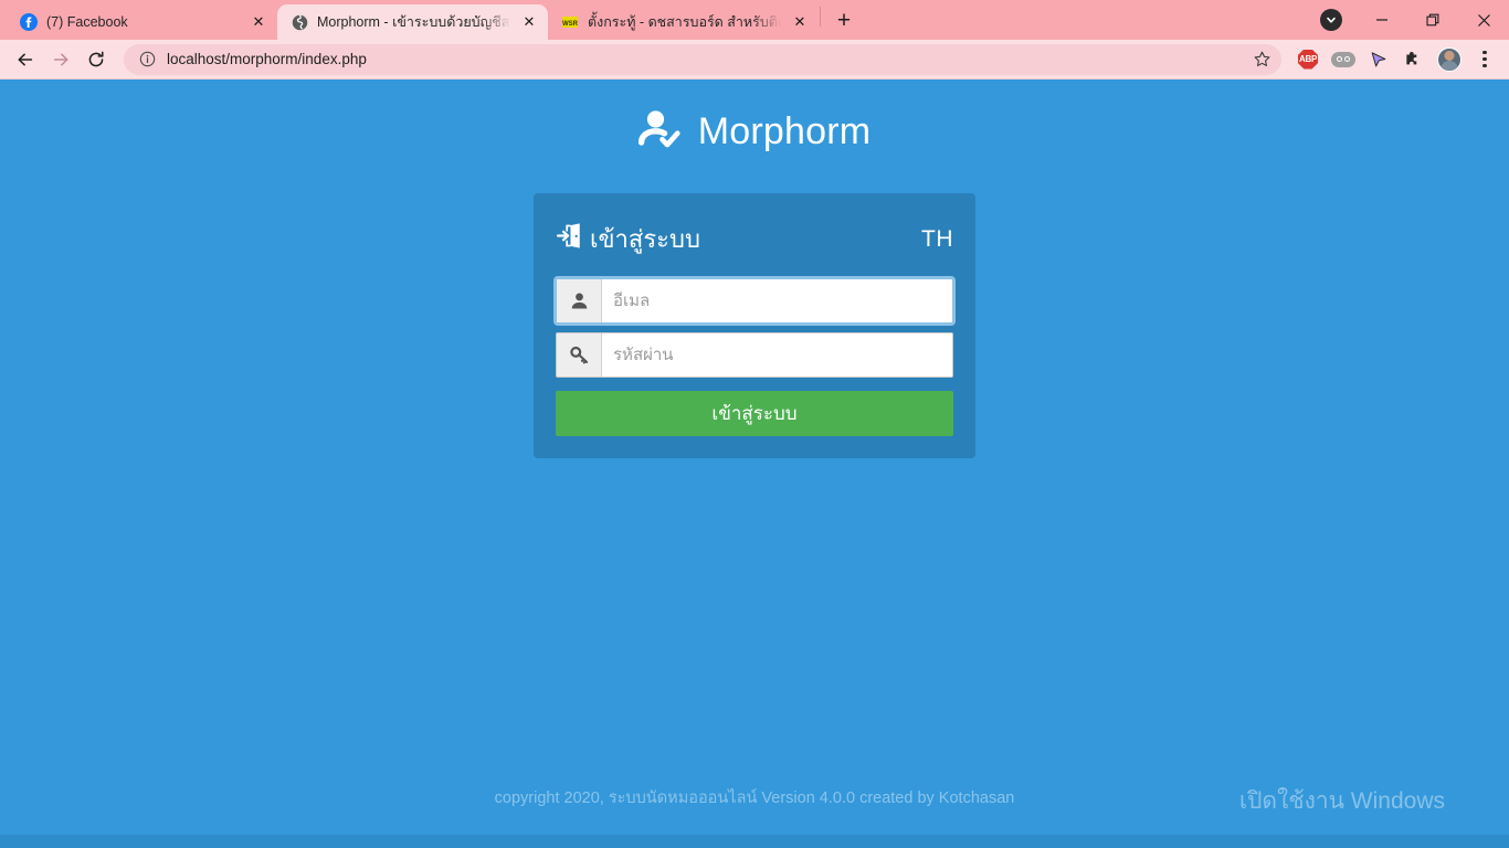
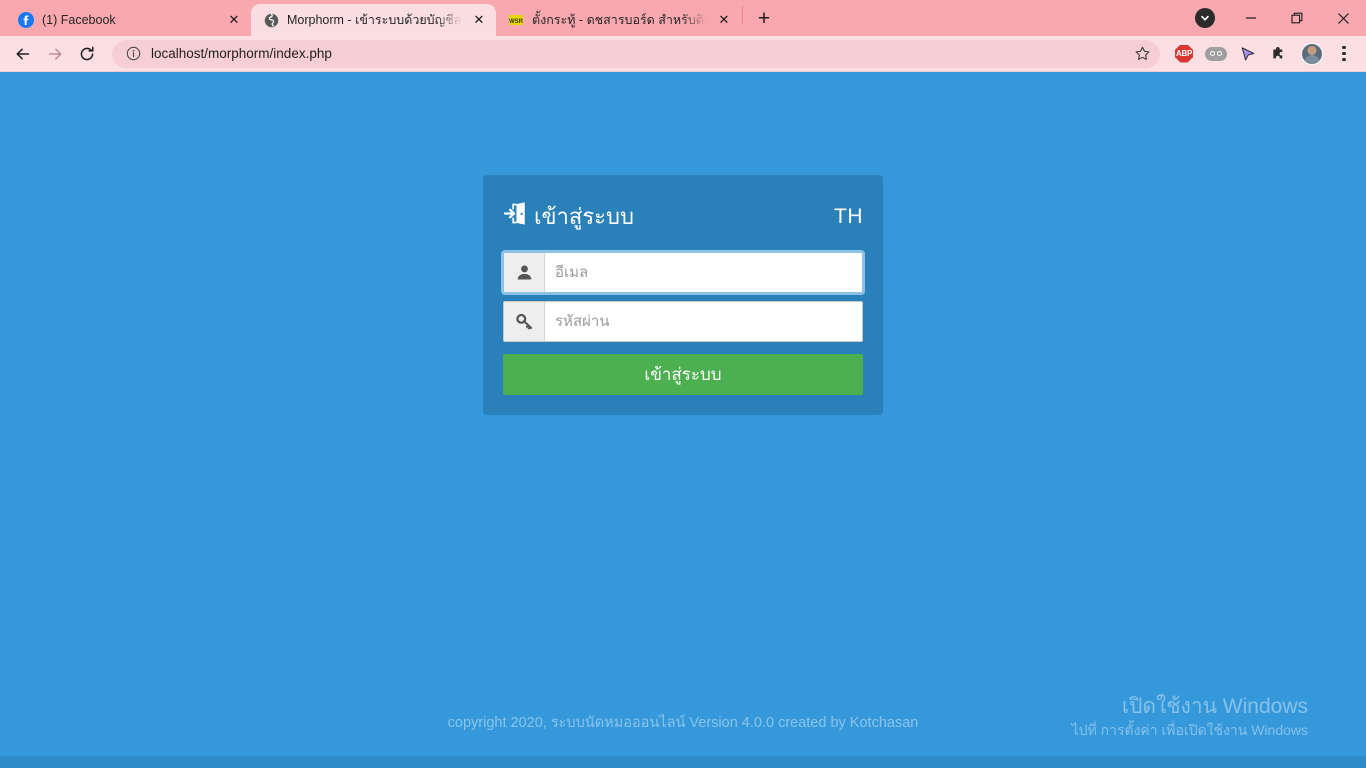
- (7) Facebook
+ (1) Facebook
  ✕
  Morphorm - เข้าระบบด้วยบัญชีส
  ✕
  ตั้งกระทู้ - ดชสารบอร์ด สำหรับติ
  ✕
  +
  localhost/morphorm/index.php
  ABP
- Morphorm
  เข้าสู่ระบบ
  TH
  อีเมล
  รหัสผ่าน
  เข้าสู่ระบบ
  copyright 2020, ระบบนัดหมอออนไลน์ Version 4.0.0 created by Kotchasan
  เปิดใช้งาน Windows
+ ไปที่ การตั้งค่า เพื่อเปิดใช้งาน Windows
